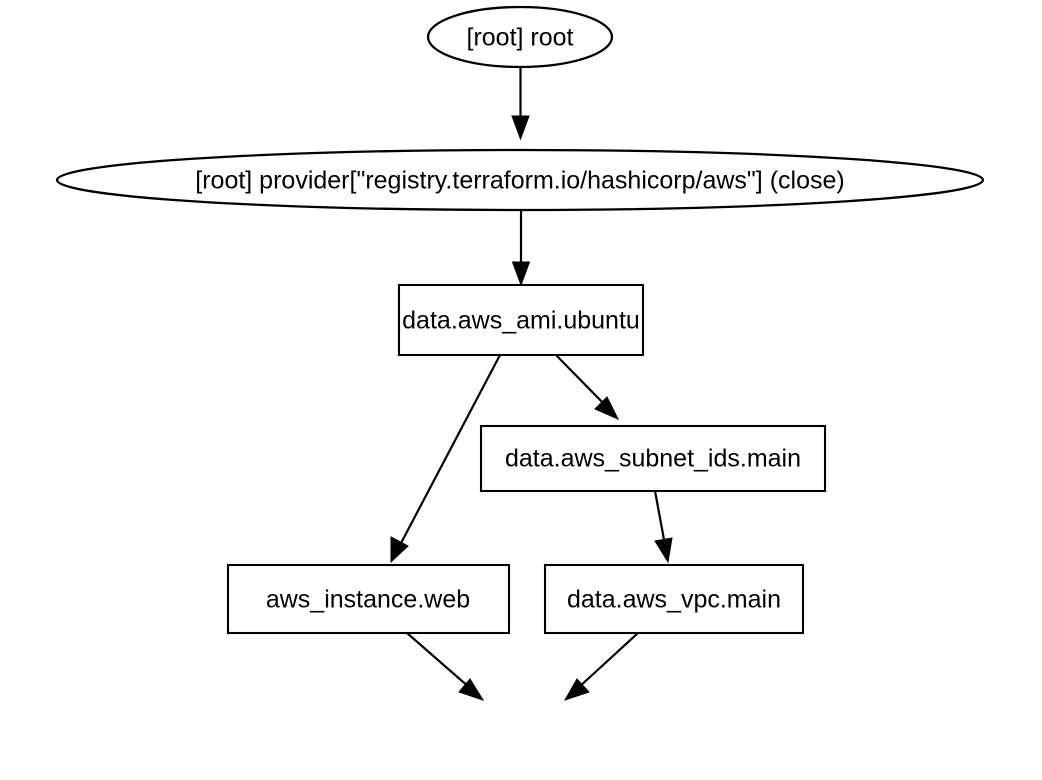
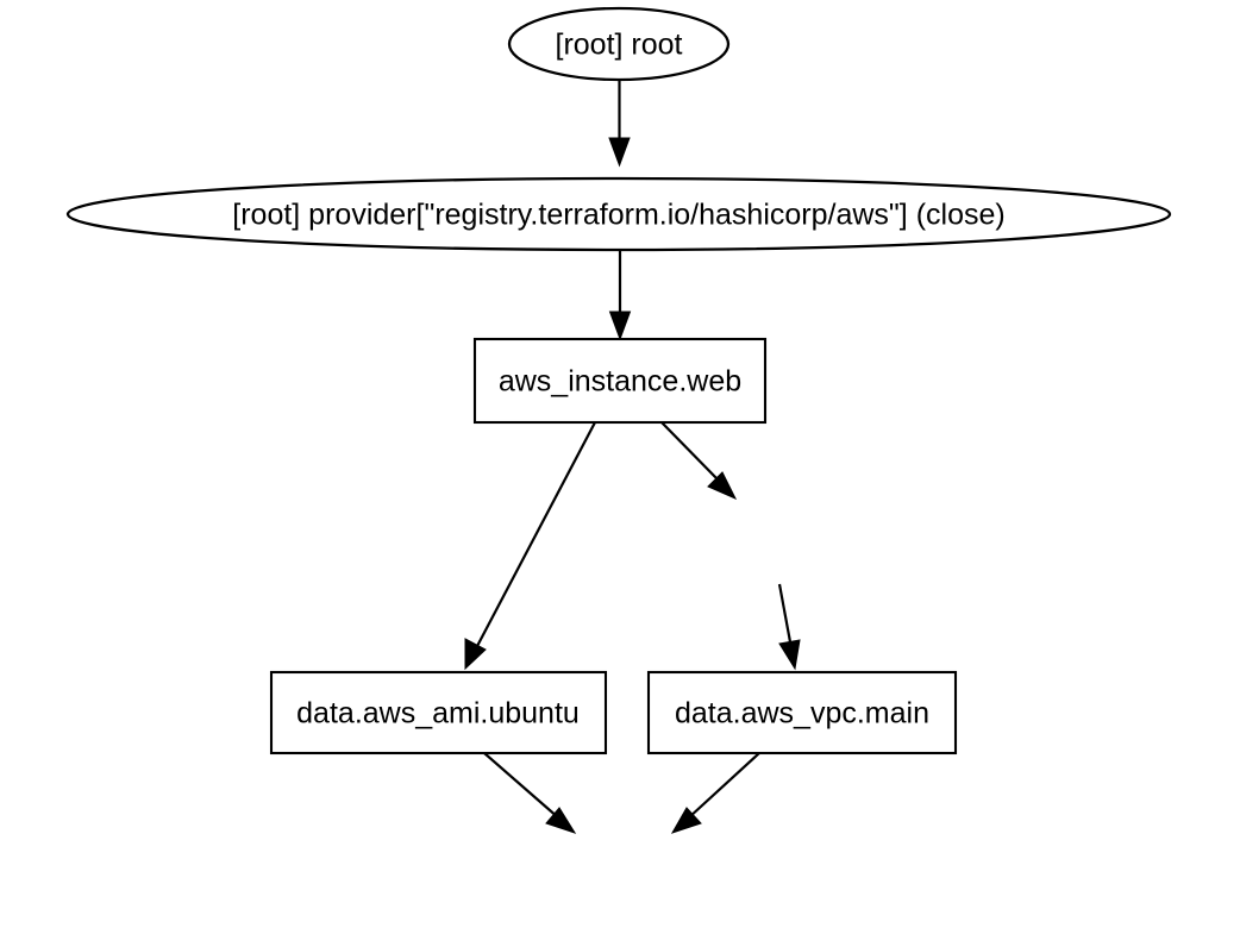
  [root] root
  [root] provider["registry.terraform.io/hashicorp/aws"] (close)
- data.aws_ami.ubuntu
+ aws_instance.web
- data.aws_subnet_ids.main
- aws_instance.web
+ data.aws_ami.ubuntu
  data.aws_vpc.main
